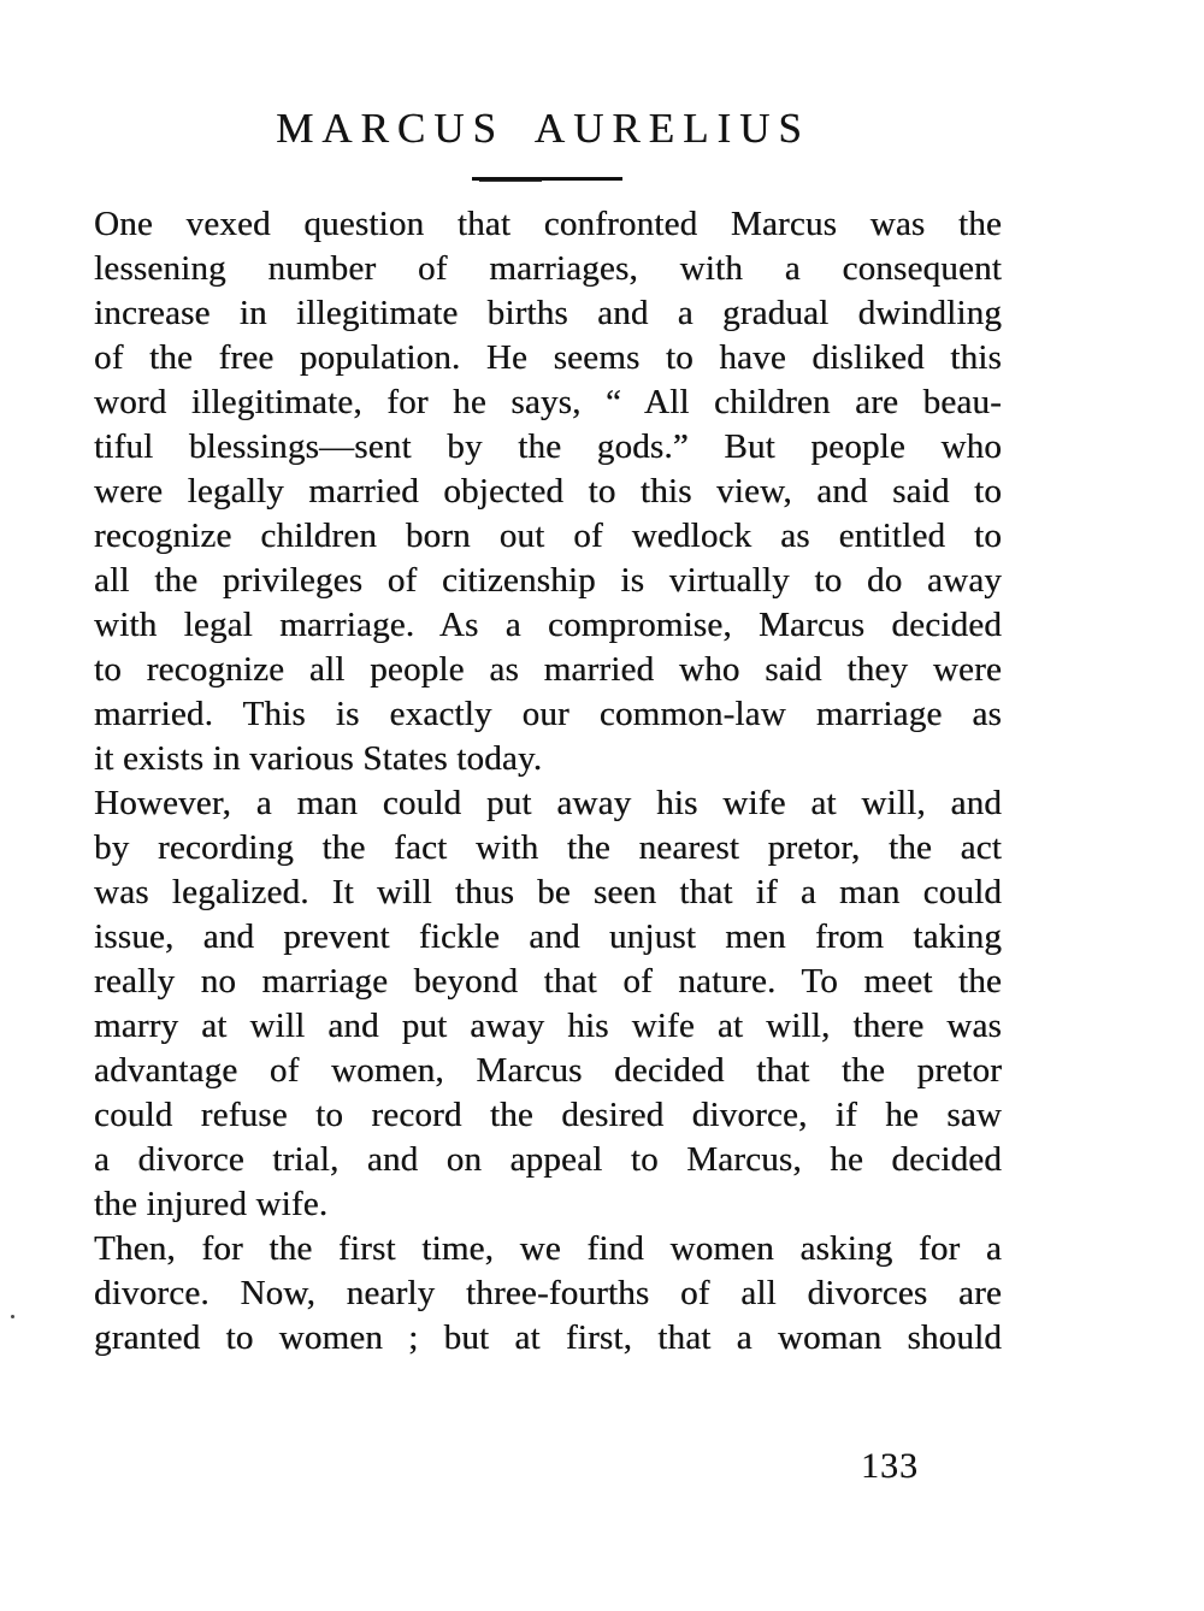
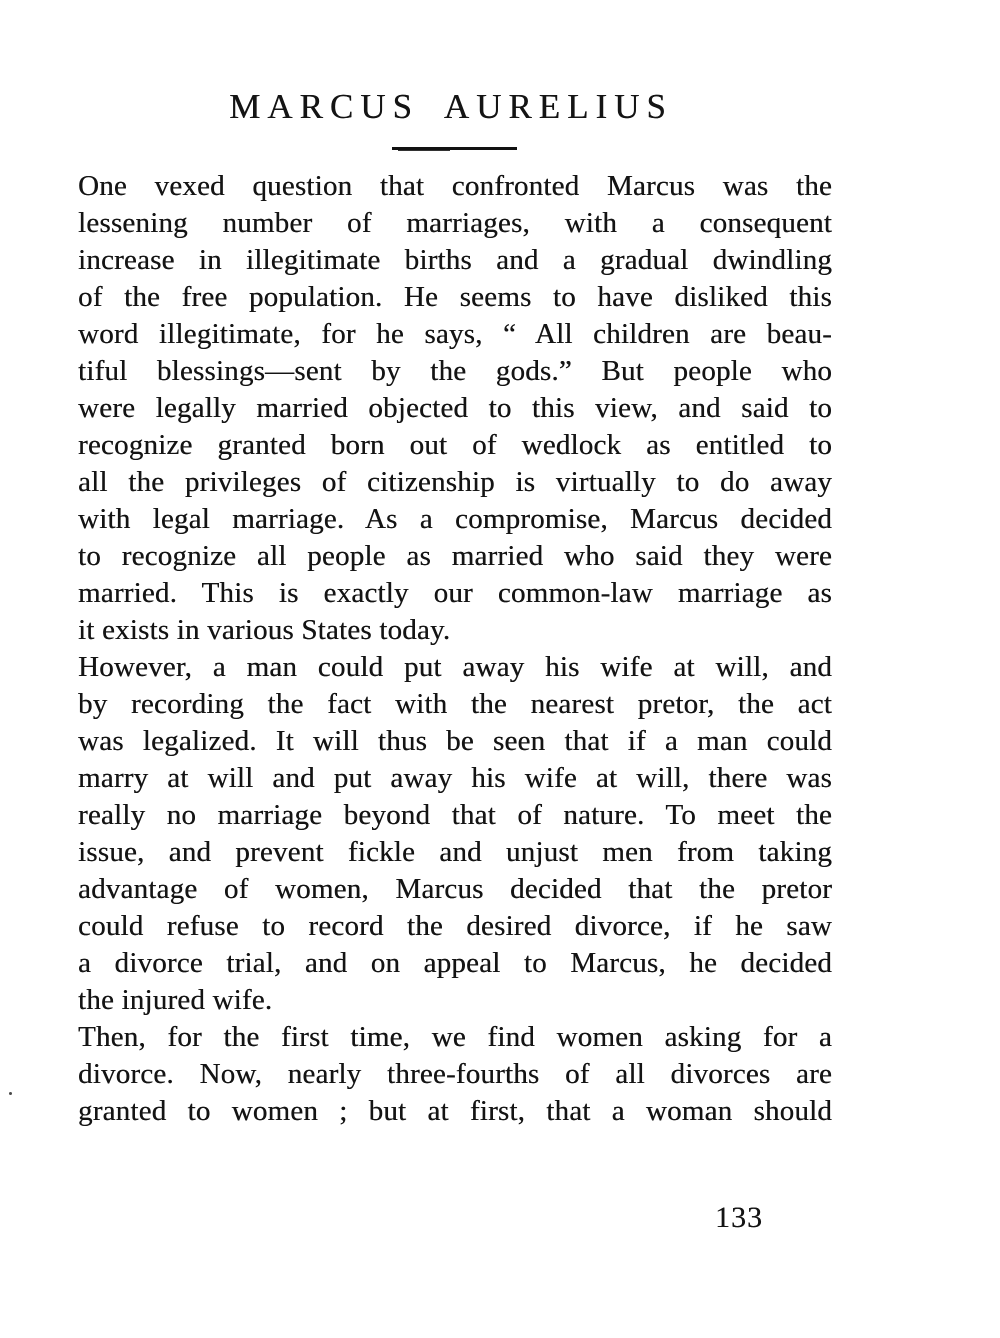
  MARCUS AURELIUS
  One vexed question that confronted Marcus was the
  lessening number of marriages, with a consequent
  increase in illegitimate births and a gradual dwindling
  of the free population. He seems to have disliked this
  word illegitimate, for he says, “ All children are beau-
  tiful blessings—sent by the gods.” But people who
  were legally married objected to this view, and said to
- recognize children born out of wedlock as entitled to
+ recognize granted born out of wedlock as entitled to
  all the privileges of citizenship is virtually to do away
  with legal marriage. As a compromise, Marcus decided
  to recognize all people as married who said they were
  married. This is exactly our common-law marriage as
  it exists in various States today.
  However, a man could put away his wife at will, and
  by recording the fact with the nearest pretor, the act
  was legalized. It will thus be seen that if a man could
- issue, and prevent fickle and unjust men from taking
+ marry at will and put away his wife at will, there was
  really no marriage beyond that of nature. To meet the
- marry at will and put away his wife at will, there was
+ issue, and prevent fickle and unjust men from taking
  advantage of women, Marcus decided that the pretor
  could refuse to record the desired divorce, if he saw
  a divorce trial, and on appeal to Marcus, he decided
  the injured wife.
  Then, for the first time, we find women asking for a
  divorce. Now, nearly three-fourths of all divorces are
  granted to women ; but at first, that a woman should
  133
